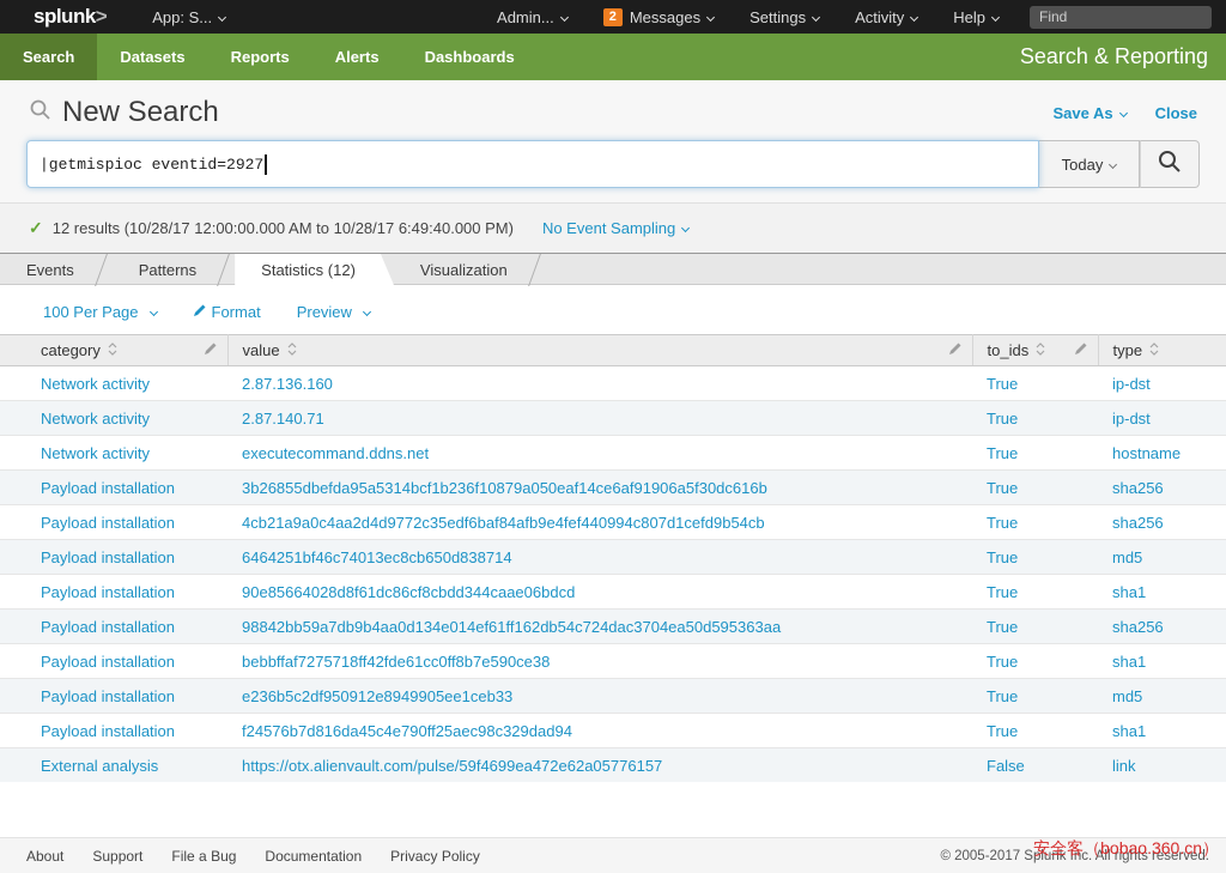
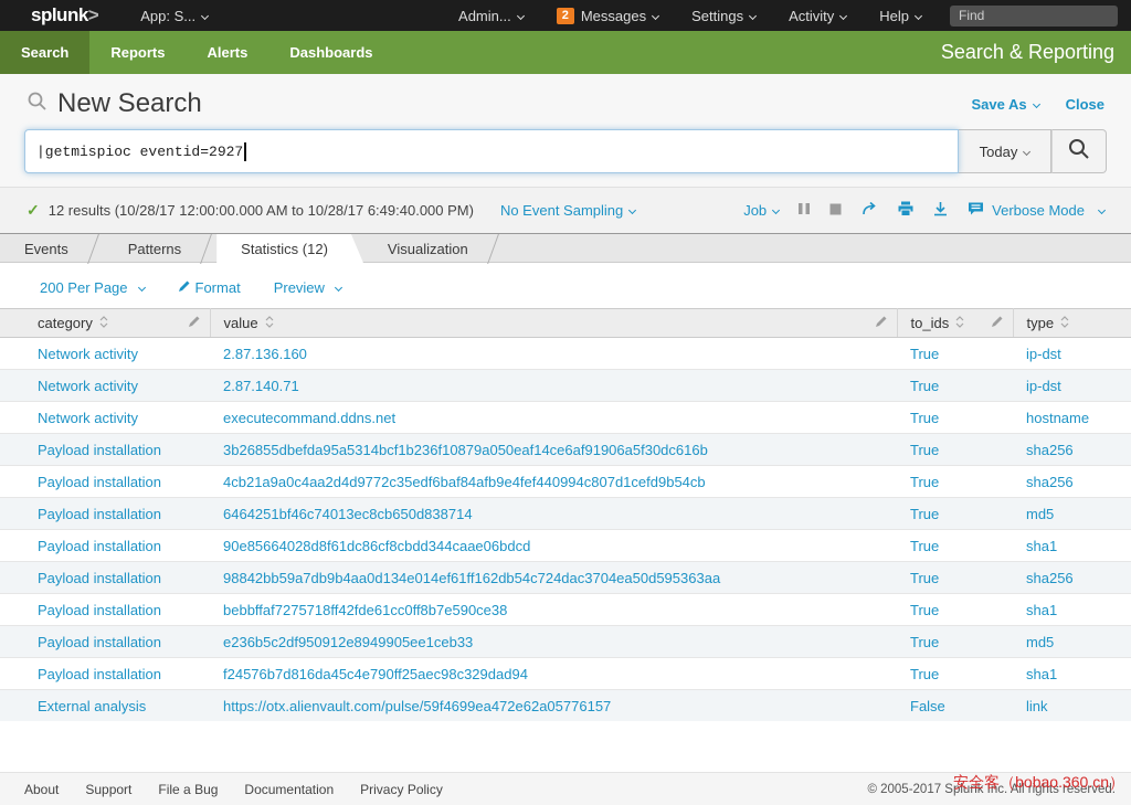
  splunk
  >
  App: S...
  Admin...
  2
  Messages
  Settings
  Activity
  Help
  Find
  Search
- Datasets
  Reports
  Alerts
  Dashboards
  Search & Reporting
  New Search
  Save As
  Close
  |getmispioc eventid=2927
  Today
  ✓
  12 results (10/28/17 12:00:00.000 AM to 10/28/17 6:49:40.000 PM)
  No Event Sampling
+ Job
+ Verbose Mode
  Events
  Patterns
  Statistics (12)
  Visualization
- 100 Per Page
+ 200 Per Page
  Format
  Preview
  category	value	to_ids	type
  Network activity	2.87.136.160	True	ip-dst
  Network activity	2.87.140.71	True	ip-dst
  Network activity	executecommand.ddns.net	True	hostname
  Payload installation	3b26855dbefda95a5314bcf1b236f10879a050eaf14ce6af91906a5f30dc616b	True	sha256
  Payload installation	4cb21a9a0c4aa2d4d9772c35edf6baf84afb9e4fef440994c807d1cefd9b54cb	True	sha256
  Payload installation	6464251bf46c74013ec8cb650d838714	True	md5
  Payload installation	90e85664028d8f61dc86cf8cbdd344caae06bdcd	True	sha1
  Payload installation	98842bb59a7db9b4aa0d134e014ef61ff162db54c724dac3704ea50d595363aa	True	sha256
  Payload installation	bebbffaf7275718ff42fde61cc0ff8b7e590ce38	True	sha1
  Payload installation	e236b5c2df950912e8949905ee1ceb33	True	md5
  Payload installation	f24576b7d816da45c4e790ff25aec98c329dad94	True	sha1
  External analysis	https://otx.alienvault.com/pulse/59f4699ea472e62a05776157	False	link
  About
  Support
  File a Bug
  Documentation
  Privacy Policy
  © 2005-2017 Splunk Inc. All rights reserved.
  安全客（bobao.360.cn）
